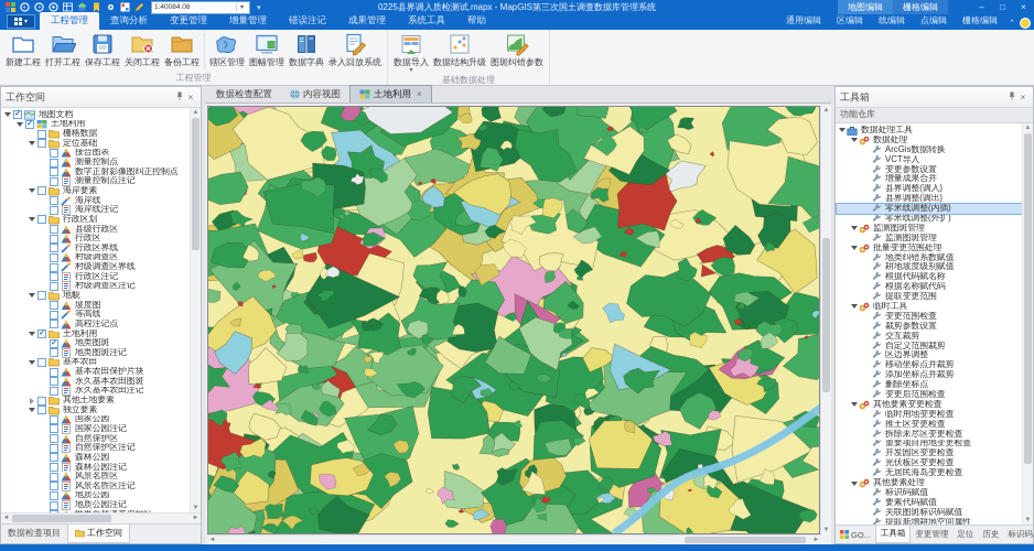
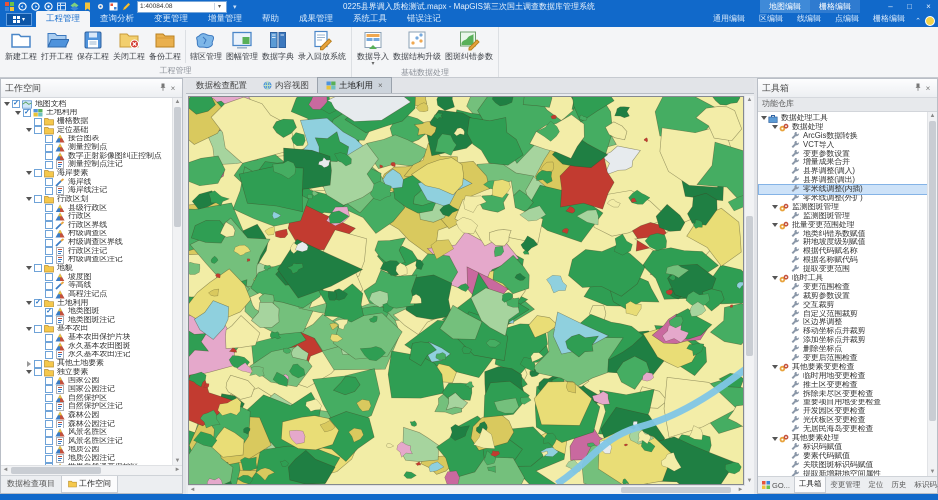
  0225县界调入质检测试.mapx - MapGIS第三次国土调查数据库管理系统
  地图编辑
  栅格编辑
  –
  □
  ×
  工程管理
  查询分析
  变更管理
  增量管理
- 错误注记
+ 帮助
  成果管理
  系统工具
- 帮助
+ 错误注记
  通用编辑
  区编辑
  线编辑
  点编辑
  栅格编辑
  新建工程
  打开工程
  保存工程
  关闭工程
  备份工程
  辖区管理
  图幅管理
  数据字典
  录入回放系统
  工程管理
  数据导入
  数据结构升级
  图斑纠错参数
  基础数据处理
  工作空间
  ×
  地图文档
  土地利用
  栅格数据
  定位基础
  接合图表
  测量控制点
  数字正射影像图纠正控制点
  测量控制点注记
  海岸要素
  海岸线
  海岸线注记
  行政区划
  县级行政区
  行政区
  行政区界线
  村级调查区
  村级调查区界线
  行政区注记
  村级调查区注记
  地貌
  坡度图
  等高线
  高程注记点
  土地利用
  地类图斑
  地类图斑注记
  基本农田
  基本农田保护片块
  永久基本农田图斑
  永久基本农田注记
  其他土地要素
  独立要素
  国家公园
  国家公园注记
  自然保护区
  自然保护区注记
  森林公园
  森林公园注记
  风景名胜区
  风景名胜区注记
  地质公园
  地质公园注记
  数据检查项目
  工作空间
  数据检查配置
  内容视图
  土地利用
  ×
  工具箱
  ×
  功能仓库
  数据处理工具
  数据处理
  ArcGis数据转换
  VCT导入
  变更参数设置
  增量成果合并
  县界调整(调入)
  县界调整(调出)
  零米线调整(内插)
  零米线调整(外扩)
  监测图斑管理
  监测图斑管理
  批量变更范围处理
  地类纠错系数赋值
  耕地坡度级别赋值
  根据代码赋名称
  根据名称赋代码
  提取变更范围
  临时工具
  变更范围检查
  裁剪参数设置
  交互裁剪
  自定义范围裁剪
  区边界调整
  移动坐标点并裁剪
  添加坐标点并裁剪
  删除坐标点
  变更后范围检查
  其他要素变更检查
  临时用地变更检查
  推土区变更检查
  拆除未尽区变更检查
  重要项目用地变更检查
  开发园区变更检查
  光伏板区变更检查
  无居民海岛变更检查
  其他要素处理
  标识码赋值
  要素代码赋值
  关联图斑标识码赋值
  提取新增耕地空间属性
  GO...
  工具箱
  变更管理
  定位
  历史
